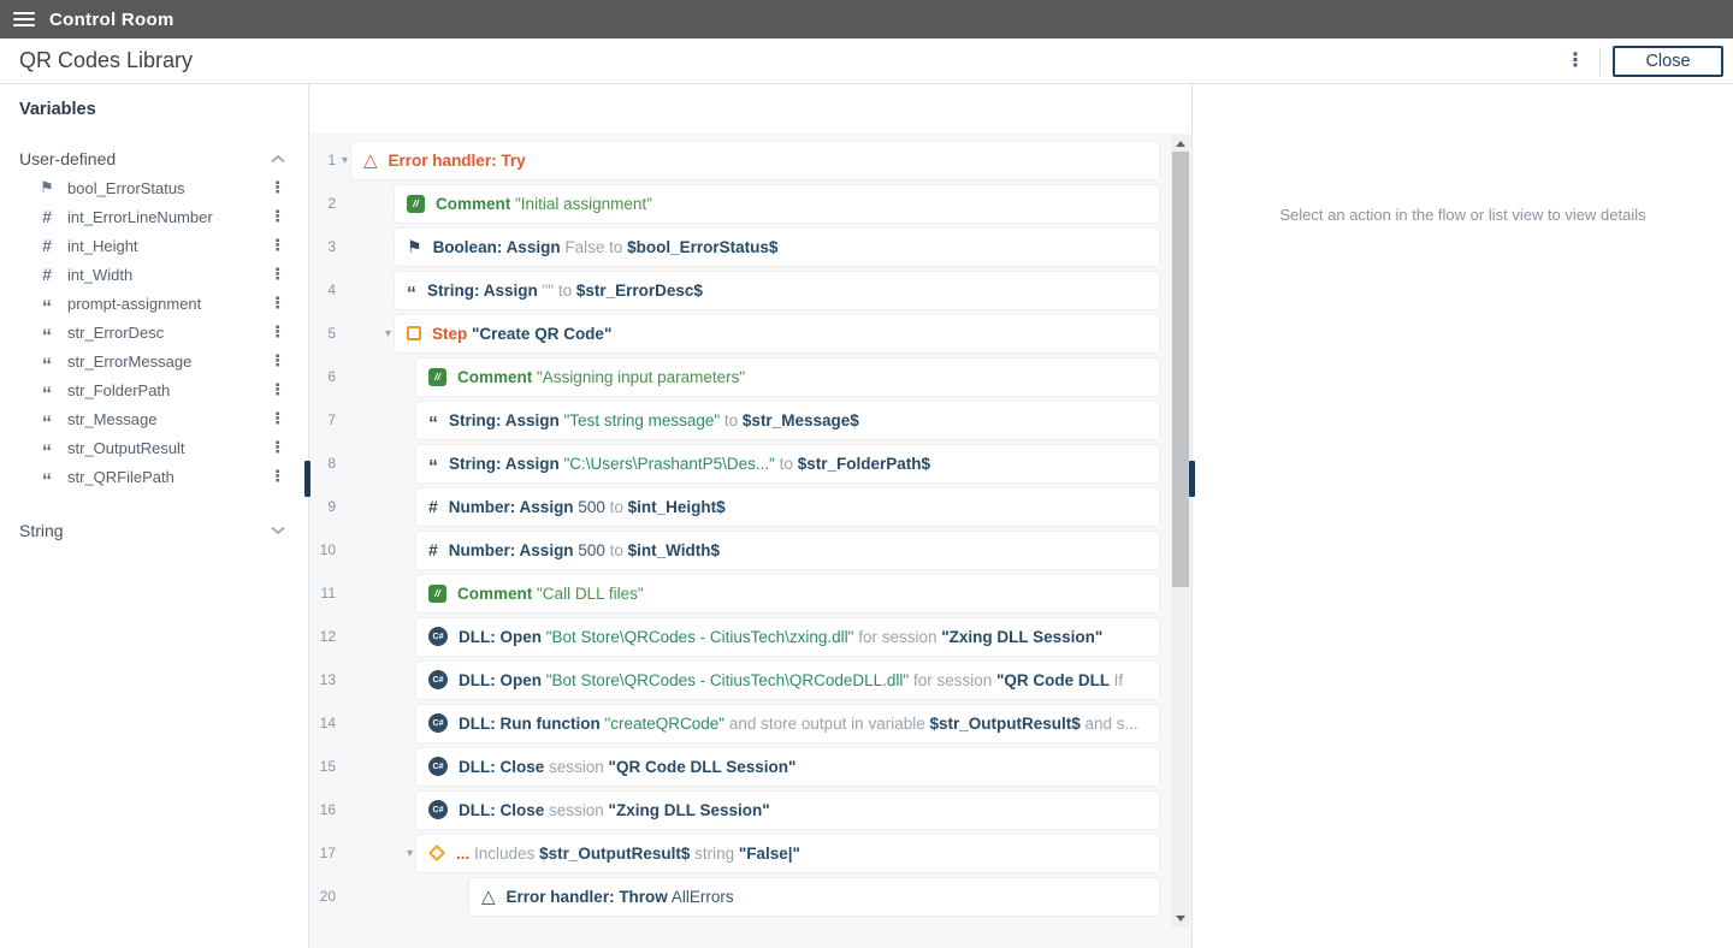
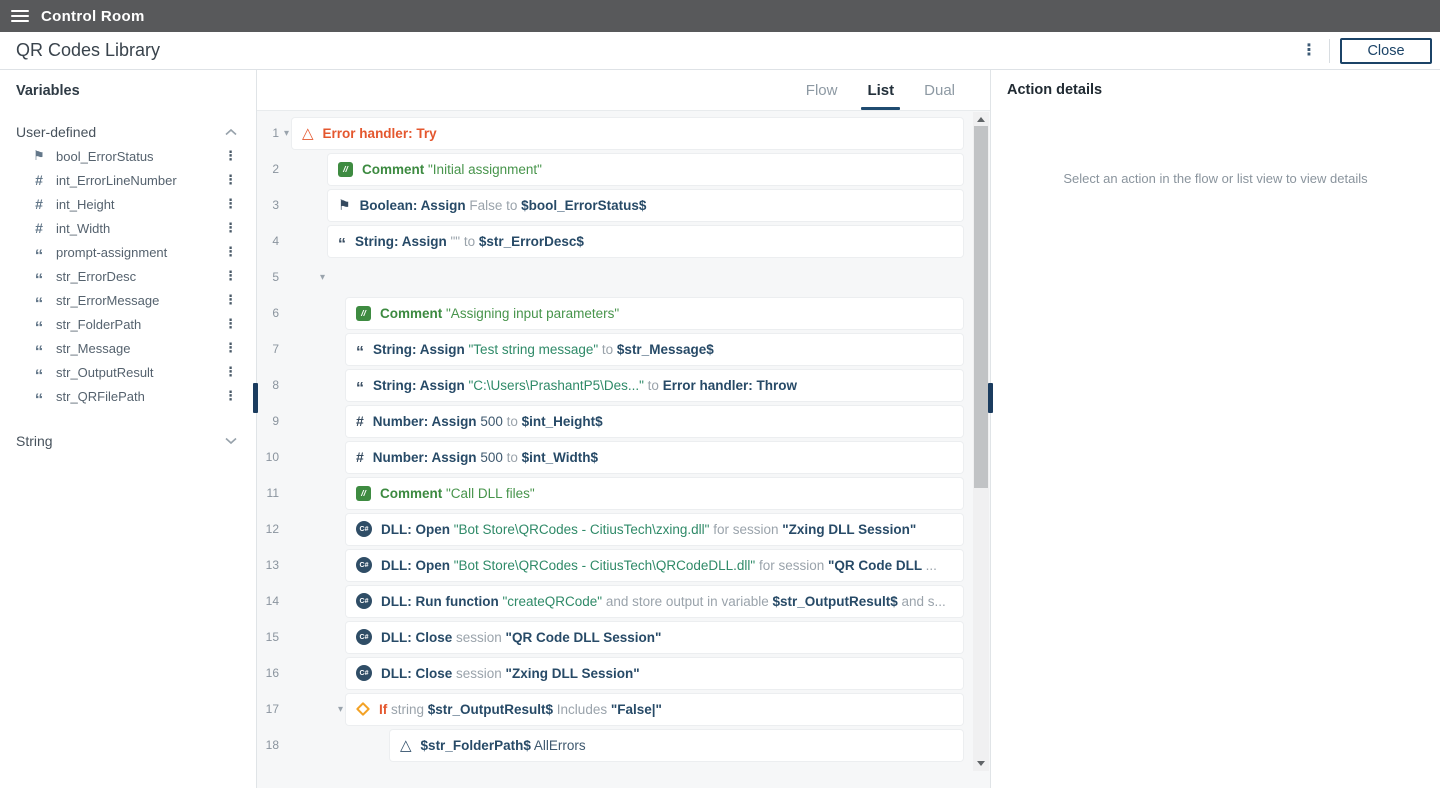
  Control Room
  QR Codes Library
  ⋮
  Close
  Variables
  User-defined
  ⚑
  bool_ErrorStatus
  ⋮
  #
  int_ErrorLineNumber
  ⋮
  #
  int_Height
  ⋮
  #
  int_Width
  ⋮
  “
  prompt-assignment
  ⋮
  “
  str_ErrorDesc
  ⋮
  “
  str_ErrorMessage
  ⋮
  “
  str_FolderPath
  ⋮
  “
  str_Message
  ⋮
  “
  str_OutputResult
  ⋮
  “
  str_QRFilePath
  ⋮
  String
+ Flow
+ List
+ Dual
  1
  ▾
  △
  Error handler: Try
  2
  //
  Comment
  "Initial assignment"
  3
  ⚑
  Boolean: Assign
  False to
  $bool_ErrorStatus$
  4
  “
  String: Assign
  "" to
  $str_ErrorDesc$
  5
  ▾
- Step
- "Create QR Code"
  6
  //
  Comment
  "Assigning input parameters"
  7
  “
  String: Assign
  "Test string message"
  to
  $str_Message$
  8
  “
  String: Assign
  "C:\Users\PrashantP5\Des..."
  to
- $str_FolderPath$
+ Error handler: Throw
  9
  #
  Number: Assign
  500
  to
  $int_Height$
  10
  #
  Number: Assign
  500
  to
  $int_Width$
  11
  //
  Comment
  "Call DLL files"
  12
  DLL: Open
  "Bot Store\QRCodes - CitiusTech\zxing.dll"
  for session
  "Zxing DLL Session"
  13
  DLL: Open
  "Bot Store\QRCodes - CitiusTech\QRCodeDLL.dll"
  for session
  "QR Code DLL
- If
+ ...
  14
  DLL: Run function
  "createQRCode"
  and store output in variable
  $str_OutputResult$
  and s...
  15
  DLL: Close
  session
  "QR Code DLL Session"
  16
  DLL: Close
  session
  "Zxing DLL Session"
  17
  ▾
- ...
+ If
- Includes
+ string
  $str_OutputResult$
- string
+ Includes
  "False|"
- 20
+ 18
  △
- Error handler: Throw
+ $str_FolderPath$
  AllErrors
+ Action details
  Select an action in the flow or list view to view details
